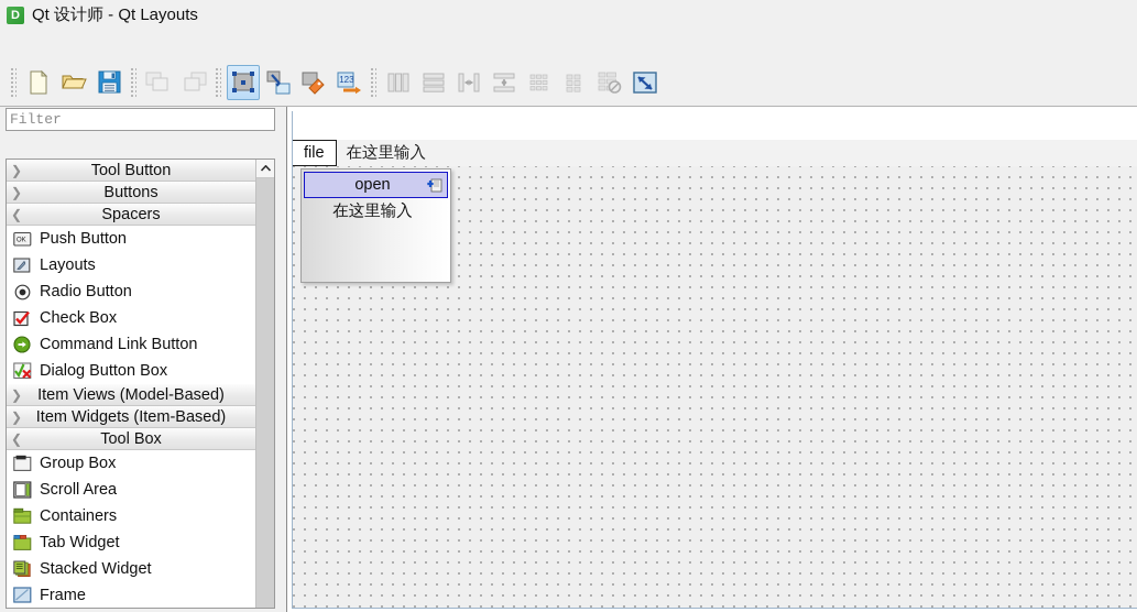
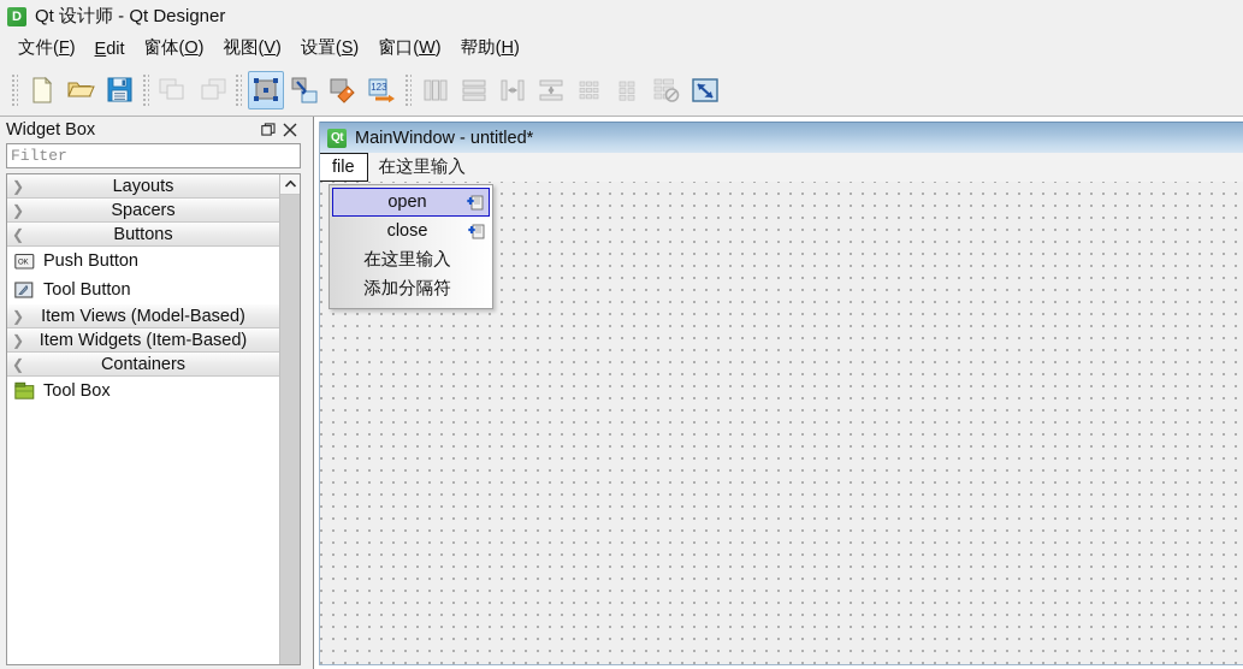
  D
- Qt 设计师 - Qt Layouts
+ Qt 设计师 - Qt Designer
+ 文件(F)
+ Edit
+ 窗体(O)
+ 视图(V)
+ 设置(S)
+ 窗口(W)
+ 帮助(H)
  123
+ Qt
+ MainWindow - untitled*
  file
  在这里输入
  open
+ close
  在这里输入
+ 添加分隔符
+ Widget Box
  Filter
  ❯
- Tool Button
+ Layouts
  ❯
- Buttons
+ Spacers
  ❮
- Spacers
+ Buttons
  Push Button
- Layouts
+ Tool Button
- Radio Button
- Check Box
- Command Link Button
- Dialog Button Box
  ❯
  Item Views (Model-Based)
  ❯
  Item Widgets (Item-Based)
  ❮
- Tool Box
+ Containers
- Group Box
- Scroll Area
- Containers
+ Tool Box
- Tab Widget
- Stacked Widget
- Frame
